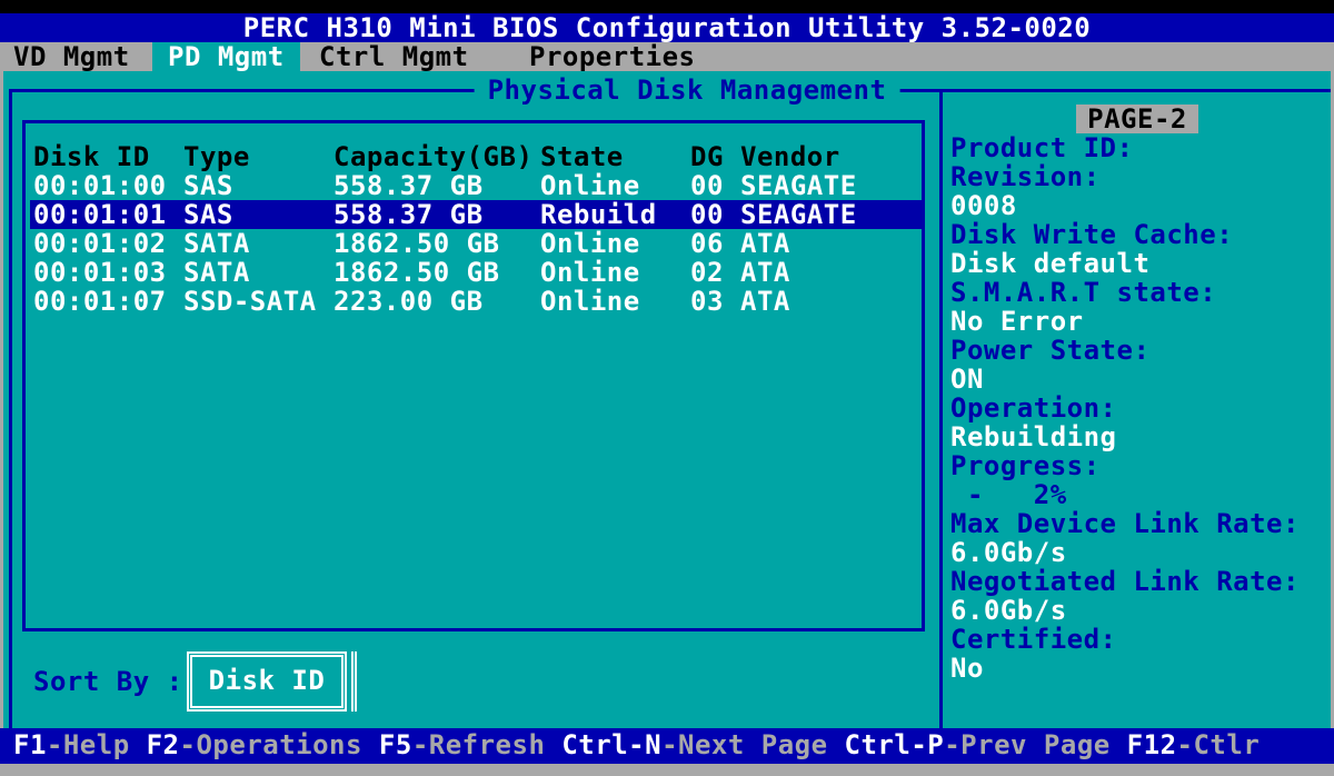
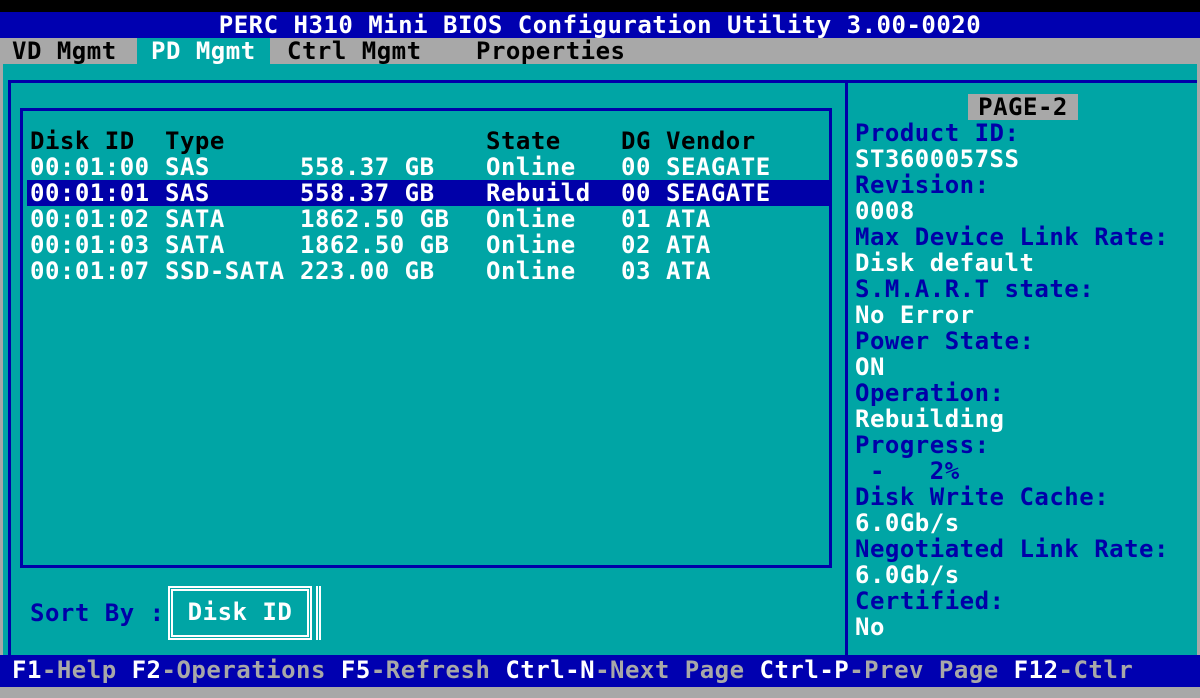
- PERC H310 Mini BIOS Configuration Utility 3.52-0020
+ PERC H310 Mini BIOS Configuration Utility 3.00-0020
  VD Mgmt
  PD Mgmt
  Ctrl Mgmt
  Properties
- Physical Disk Management
  Disk ID
  Type
- Capacity(GB)
  State
  DG
  Vendor
  00:01:00
  SAS
  558.37 GB
  Online
  00
  SEAGATE
  00:01:01
  SAS
  558.37 GB
  Rebuild
  00
  SEAGATE
  00:01:02
  SATA
  1862.50 GB
  Online
- 06
+ 01
  ATA
  00:01:03
  SATA
  1862.50 GB
  Online
  02
  ATA
  00:01:07
  SSD-SATA
  223.00 GB
  Online
  03
  ATA
  Sort By :
  Disk ID
  PAGE-2
  Product ID:
+ ST3600057SS
  Revision:
  0008
- Disk Write Cache:
+ Max Device Link Rate:
  Disk default
  S.M.A.R.T state:
  No Error
  Power State:
  ON
  Operation:
  Rebuilding
  Progress:
  - 2%
- Max Device Link Rate:
+ Disk Write Cache:
  6.0Gb/s
  Negotiated Link Rate:
  6.0Gb/s
  Certified:
  No
  F1-Help F2-Operations F5-Refresh Ctrl-N-Next Page Ctrl-P-Prev Page F12-Ctlr
